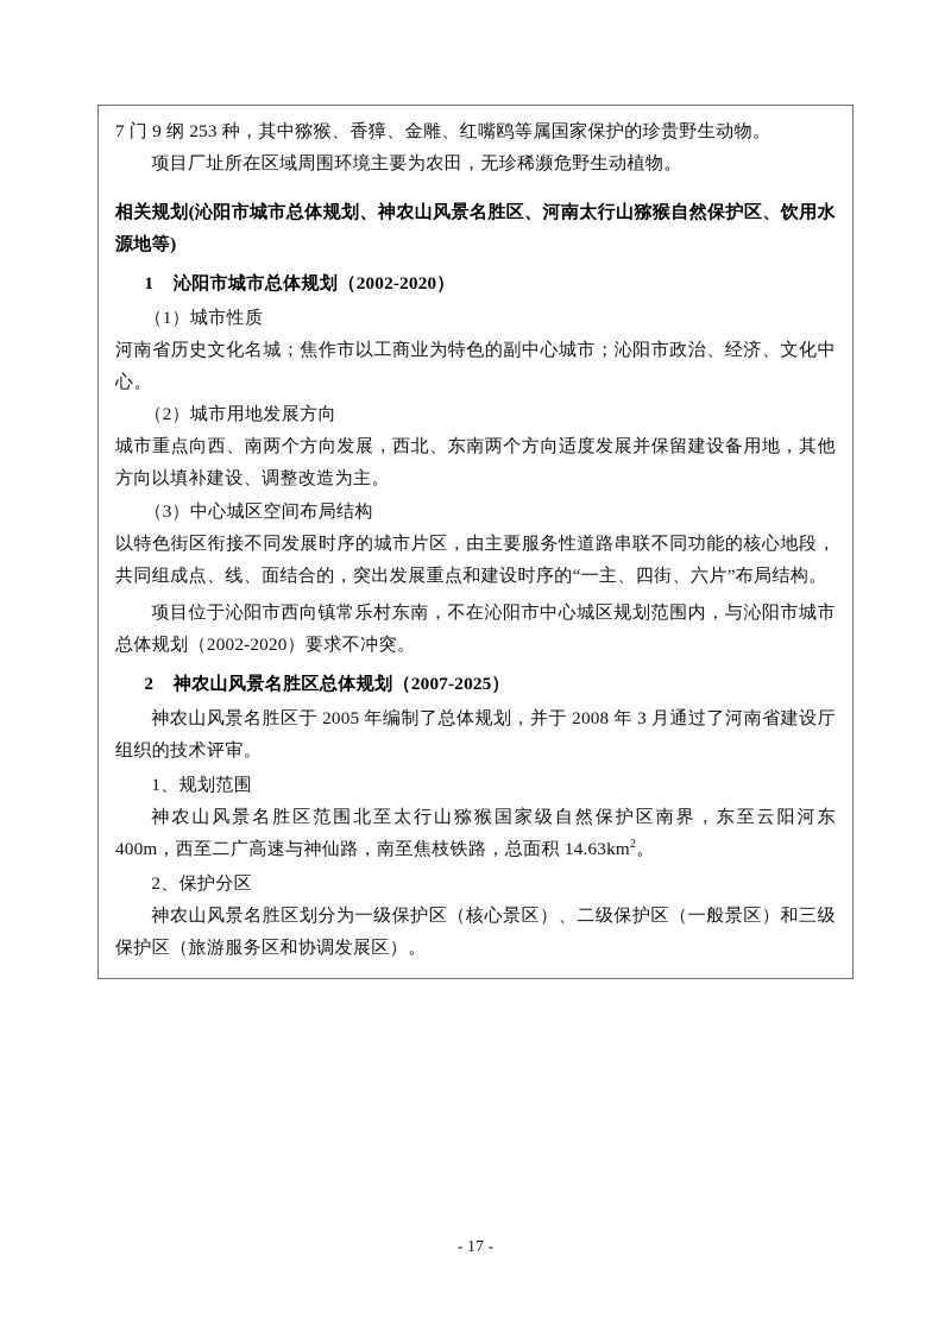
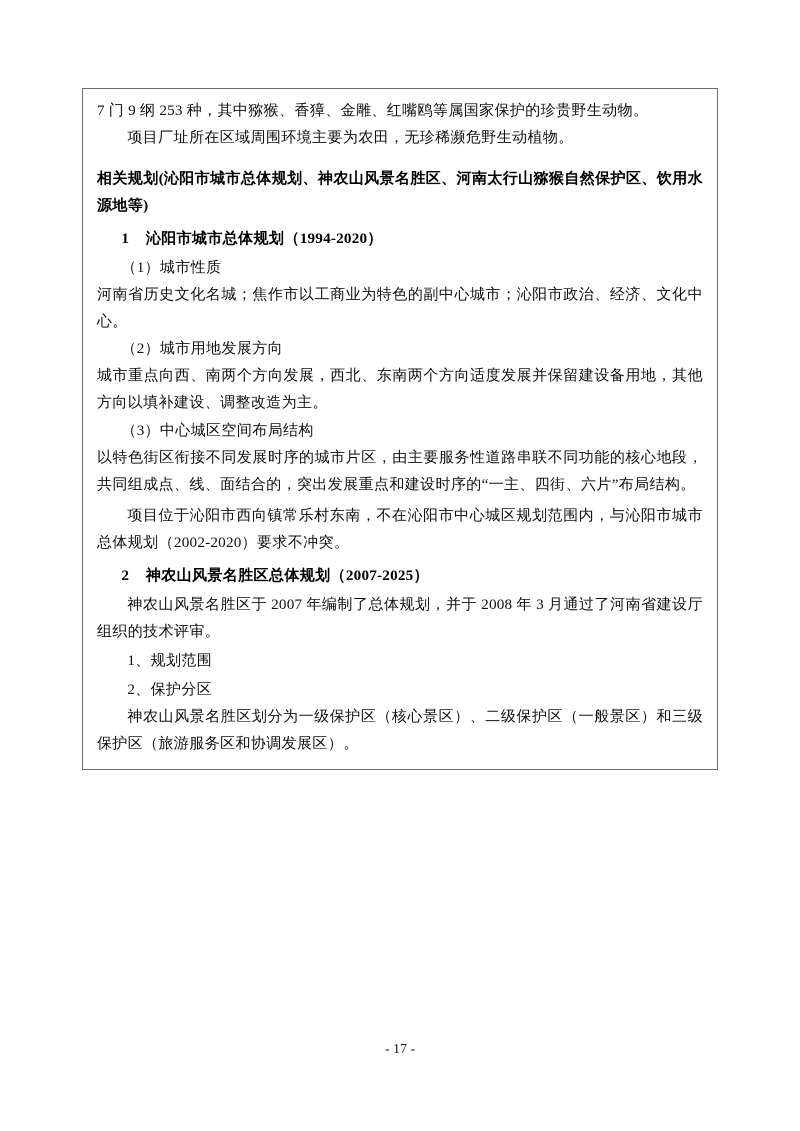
  7 门 9 纲 253 种，其中猕猴、香獐、金雕、红嘴鸥等属国家保护的珍贵野生动物。
  项目厂址所在区域周围环境主要为农田，无珍稀濒危野生动植物。
  相关规划(沁阳市城市总体规划、神农山风景名胜区、河南太行山猕猴自然保护区、饮用水源地等)
- 1 沁阳市城市总体规划（2002-2020）
+ 1 沁阳市城市总体规划（1994-2020）
  （1）城市性质
  河南省历史文化名城；焦作市以工商业为特色的副中心城市；沁阳市政治、经济、文化中心。
  （2）城市用地发展方向
  城市重点向西、南两个方向发展，西北、东南两个方向适度发展并保留建设备用地，其他方向以填补建设、调整改造为主。
  （3）中心城区空间布局结构
  以特色街区衔接不同发展时序的城市片区，由主要服务性道路串联不同功能的核心地段，共同组成点、线、面结合的，突出发展重点和建设时序的“一主、四街、六片”布局结构。
  项目位于沁阳市西向镇常乐村东南，不在沁阳市中心城区规划范围内，与沁阳市城市总体规划（2002-2020）要求不冲突。
  2 神农山风景名胜区总体规划（2007-2025）
- 神农山风景名胜区于 2005 年编制了总体规划，并于 2008 年 3 月通过了河南省建设厅组织的技术评审。
+ 神农山风景名胜区于 2007 年编制了总体规划，并于 2008 年 3 月通过了河南省建设厅组织的技术评审。
  1、规划范围
- 神农山风景名胜区范围北至太行山猕猴国家级自然保护区南界，东至云阳河东 400m，西至二广高速与神仙路，南至焦枝铁路，总面积 14.63km2。
  2、保护分区
  神农山风景名胜区划分为一级保护区（核心景区）、二级保护区（一般景区）和三级保护区（旅游服务区和协调发展区）。
  - 17 -
